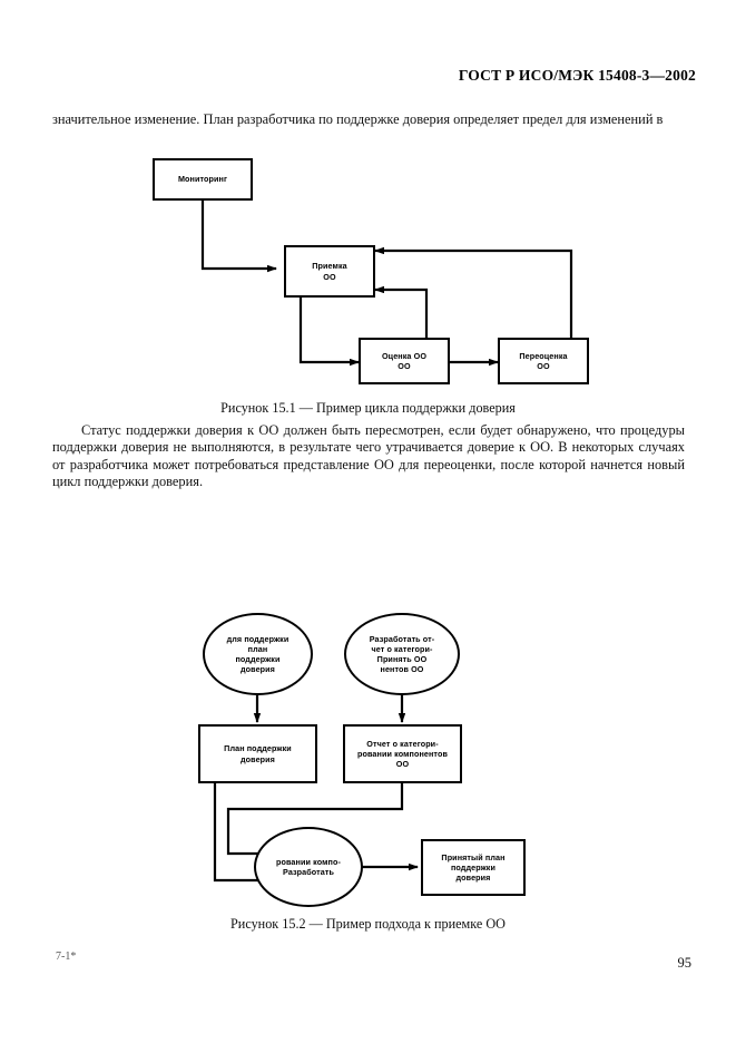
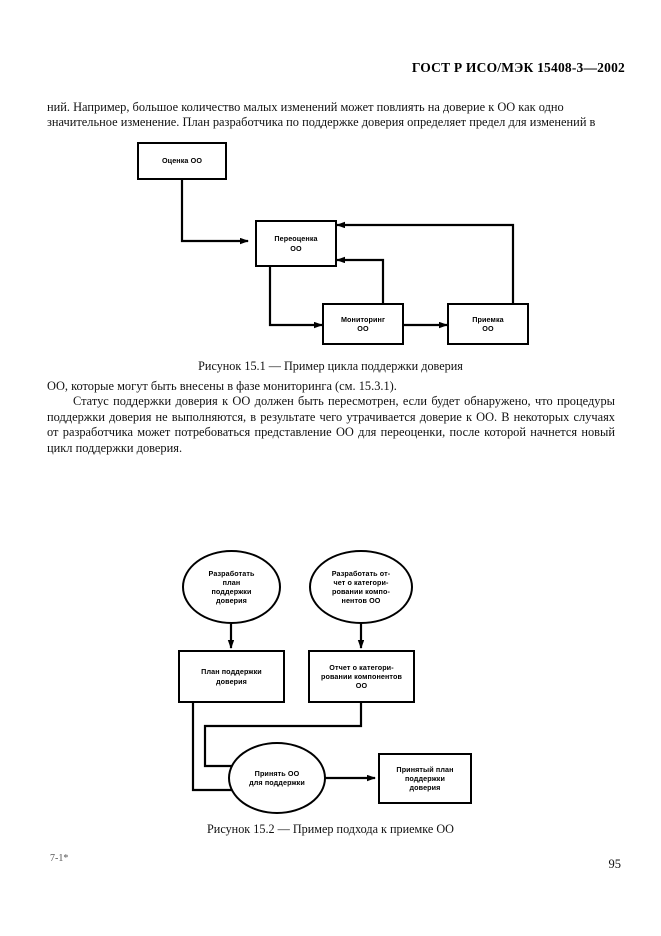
  ГОСТ Р ИСО/МЭК 15408-3—2002
+ ний. Например, большое количество малых изменений может повлиять на доверие к ОО как одно
  значительное изменение. План разработчика по поддержке доверия определяет предел для изменений в
- Мониторинг
+ Оценка ОО
- Приемка
+ Переоценка
  ОО
- Оценка ОО
+ Мониторинг
  ОО
- Переоценка
+ Приемка
  ОО
  Рисунок 15.1 — Пример цикла поддержки доверия
+ ОО, которые могут быть внесены в фазе мониторинга (см. 15.3.1).
  Статус поддержки доверия к ОО должен быть пересмотрен, если будет обнаружено, что процедуры поддержки доверия не выполняются, в результате чего утрачивается доверие к ОО. В некоторых случаях от разработчика может потребоваться представление ОО для переоценки, после которой начнется новый цикл поддержки доверия.
- для поддержки
+ Разработать
  план
  поддержки
  доверия
  Разработать от-
  чет о категори-
- Принять ОО
+ ровании компо-
  нентов ОО
  План поддержки
  доверия
  Отчет о категори-
  ровании компонентов
  ОО
- ровании компо-
+ Принять ОО
- Разработать
+ для поддержки
  Принятый план
  поддержки
  доверия
  Рисунок 15.2 — Пример подхода к приемке ОО
  7-1*
  95
